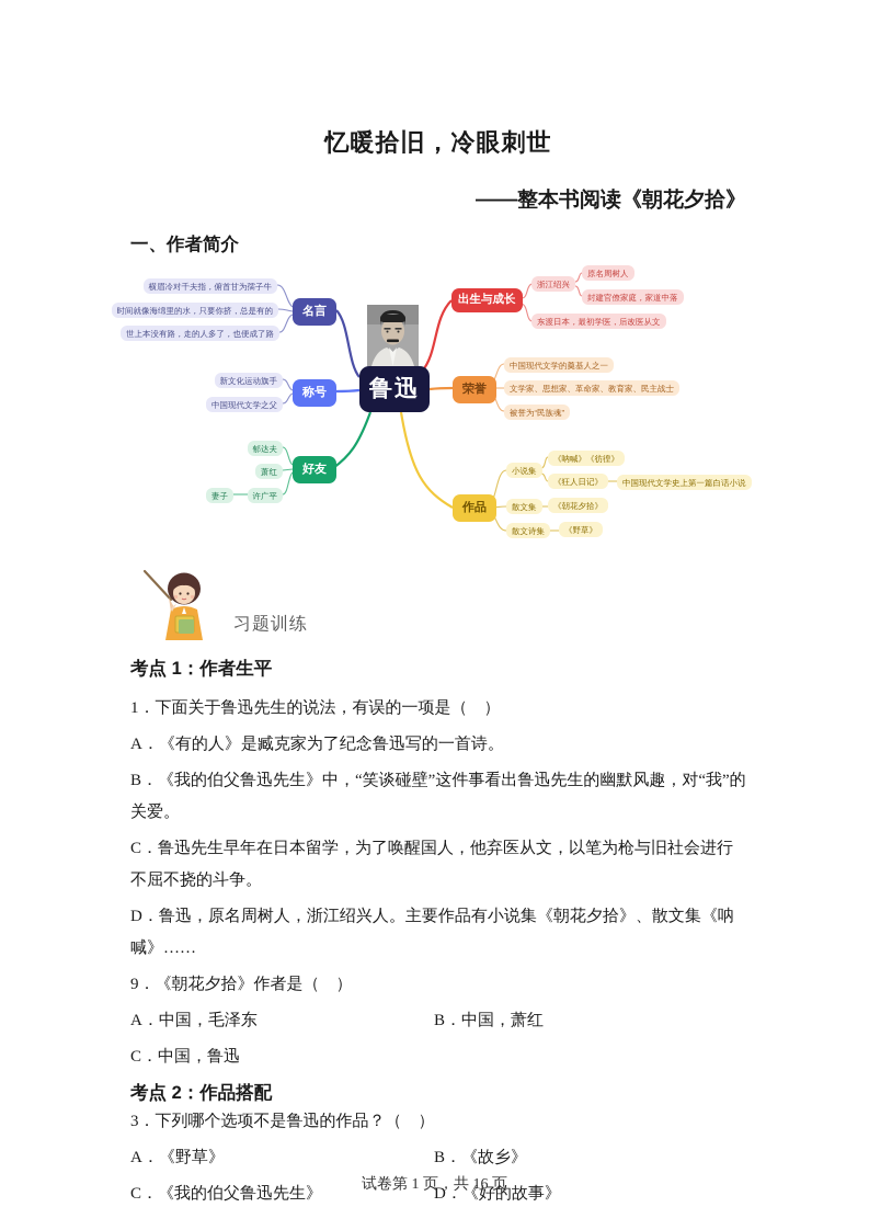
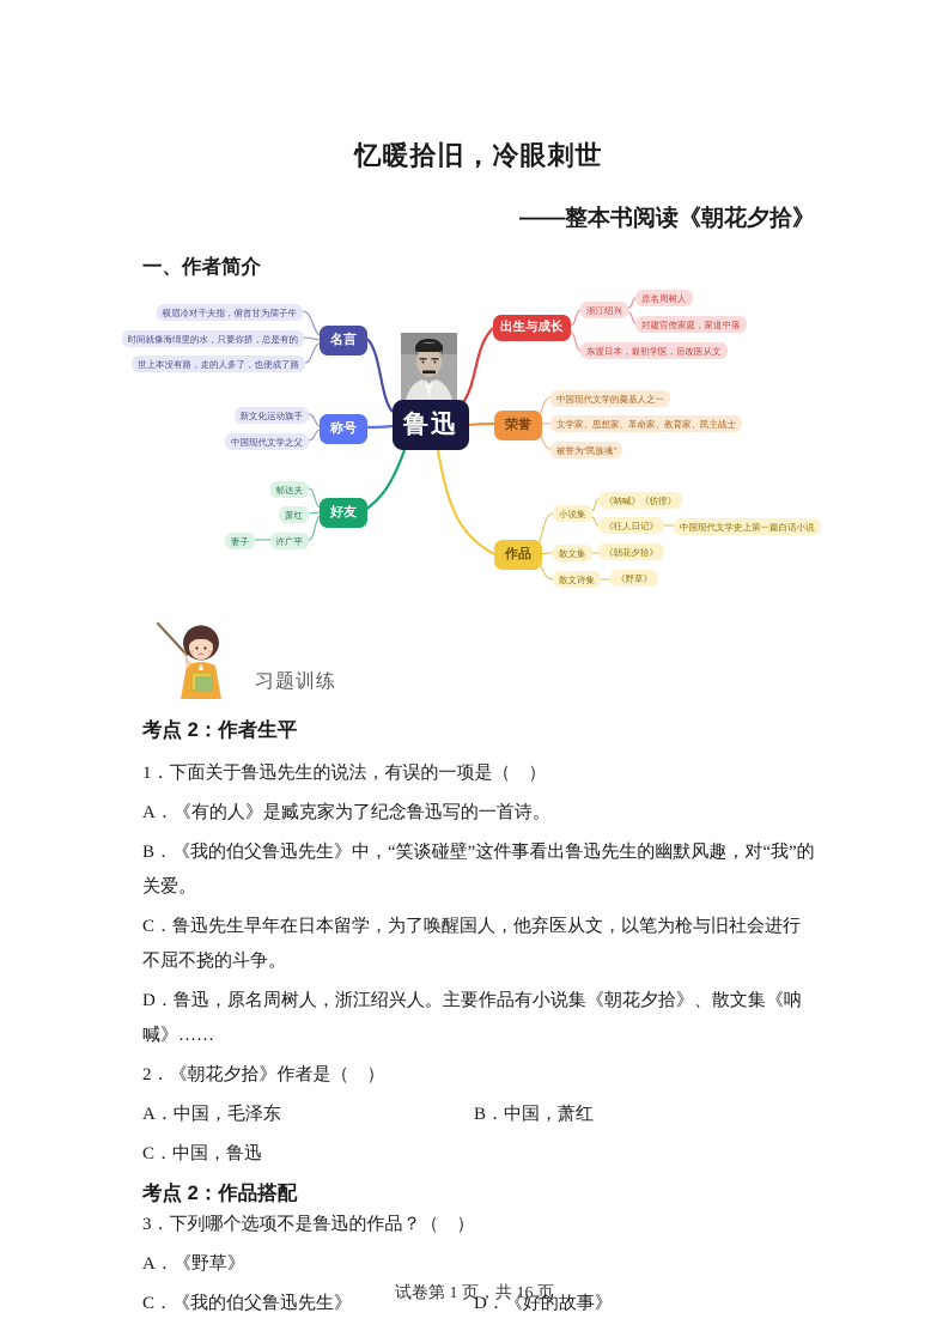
  忆暖拾旧，冷眼刺世
  ——整本书阅读《朝花夕拾》
  一、作者简介
  横眉冷对千夫指，俯首甘为孺子牛
  时间就像海绵里的水，只要你挤，总是有的
  世上本没有路，走的人多了，也便成了路
  名言
  新文化运动旗手
  中国现代文学之父
  称号
  郁达夫
  萧红
  许广平
  妻子
  好友
  鲁迅
  出生与成长
  浙江绍兴
  原名周树人
  封建官僚家庭，家道中落
  东渡日本，最初学医，后改医从文
  荣誉
  中国现代文学的奠基人之一
  文学家、思想家、革命家、教育家、民主战士
  被誉为“民族魂”
  作品
  小说集
  《呐喊》《彷徨》
  《狂人日记》
  中国现代文学史上第一篇白话小说
  散文集
  《朝花夕拾》
  散文诗集
  《野草》
  习题训练
- 考点 1：作者生平
+ 考点 2：作者生平
  1．下面关于鲁迅先生的说法，有误的一项是（ ）
  A．《有的人》是臧克家为了纪念鲁迅写的一首诗。
  B．《我的伯父鲁迅先生》中，“笑谈碰壁”这件事看出鲁迅先生的幽默风趣，对“我”的关爱。
  C．鲁迅先生早年在日本留学，为了唤醒国人，他弃医从文，以笔为枪与旧社会进行不屈不挠的斗争。
  D．鲁迅，原名周树人，浙江绍兴人。主要作品有小说集《朝花夕拾》、散文集《呐喊》……
- 9．《朝花夕拾》作者是（ ）
+ 2．《朝花夕拾》作者是（ ）
  A．中国，毛泽东
  B．中国，萧红
  C．中国，鲁迅
  考点 2：作品搭配
  3．下列哪个选项不是鲁迅的作品？（ ）
  A．《野草》
- B．《故乡》
  C．《我的伯父鲁迅先生》
  D．《好的故事》
  试卷第 1 页，共 16 页
